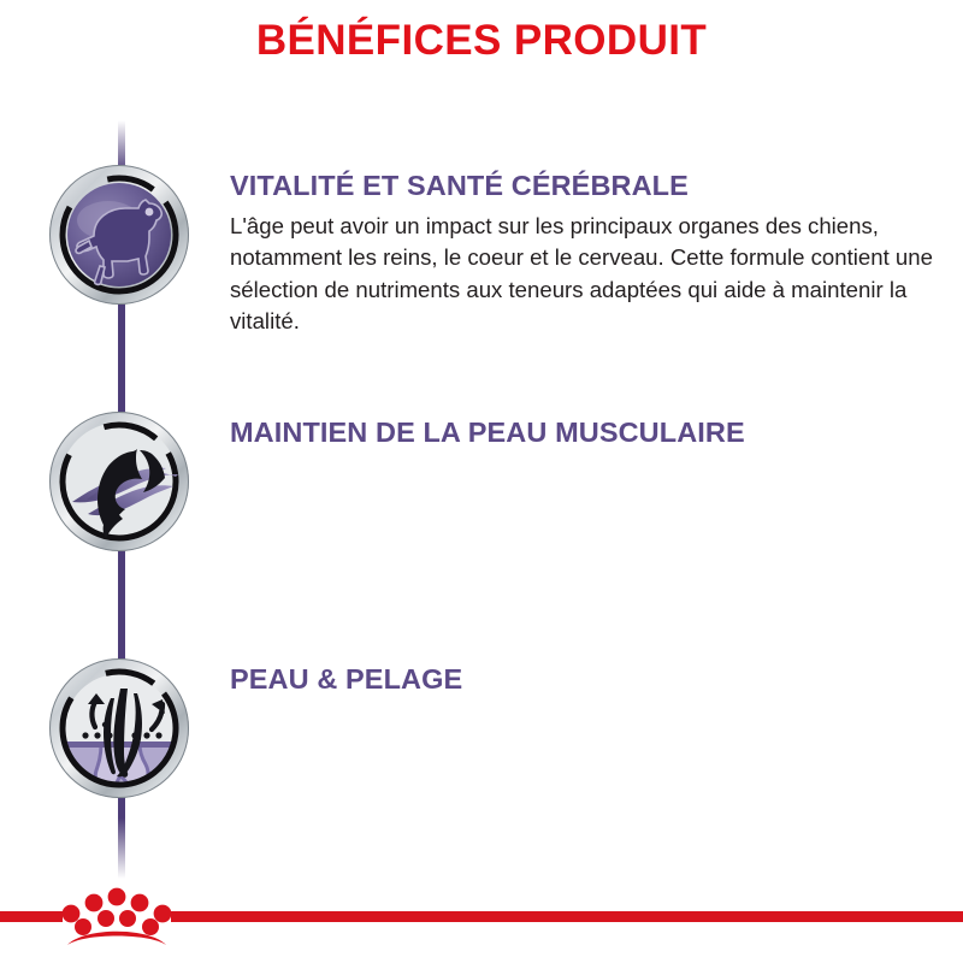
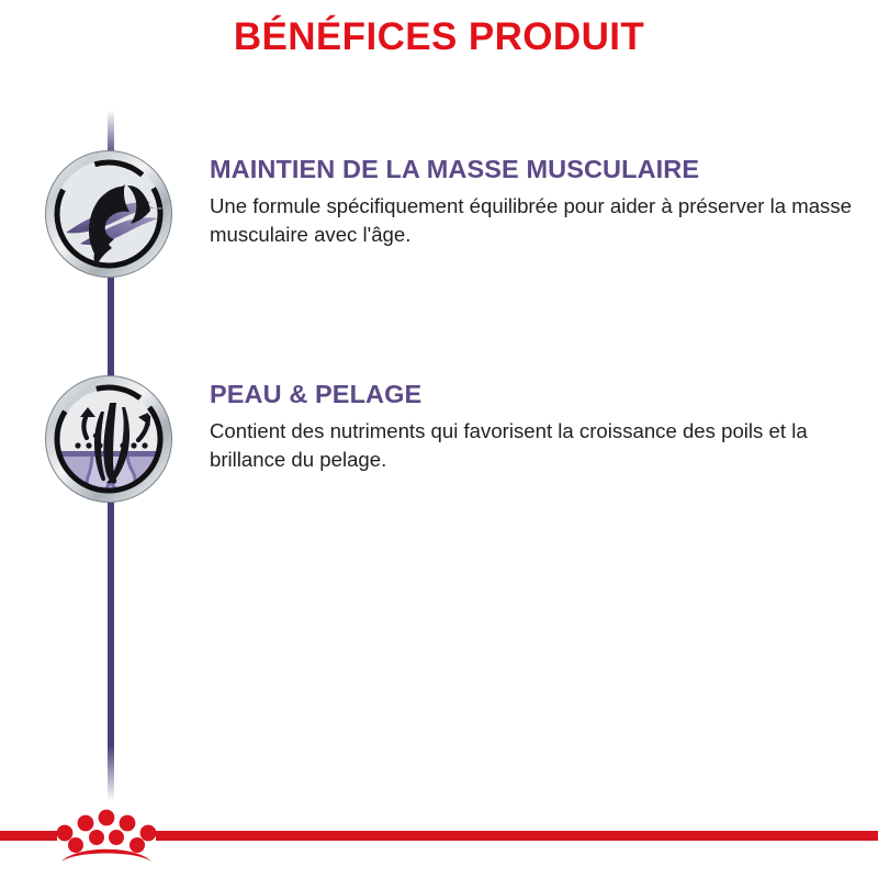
  BÉNÉFICES PRODUIT
- VITALITÉ ET SANTÉ CÉRÉBRALE
- L'âge peut avoir un impact sur les principaux organes des chiens, notamment les reins, le coeur et le cerveau. Cette formule contient une sélection de nutriments aux teneurs adaptées qui aide à maintenir la vitalité.
- MAINTIEN DE LA PEAU MUSCULAIRE
+ MAINTIEN DE LA MASSE MUSCULAIRE
+ Une formule spécifiquement équilibrée pour aider à préserver la masse musculaire avec l'âge.
  PEAU & PELAGE
+ Contient des nutriments qui favorisent la croissance des poils et la brillance du pelage.
